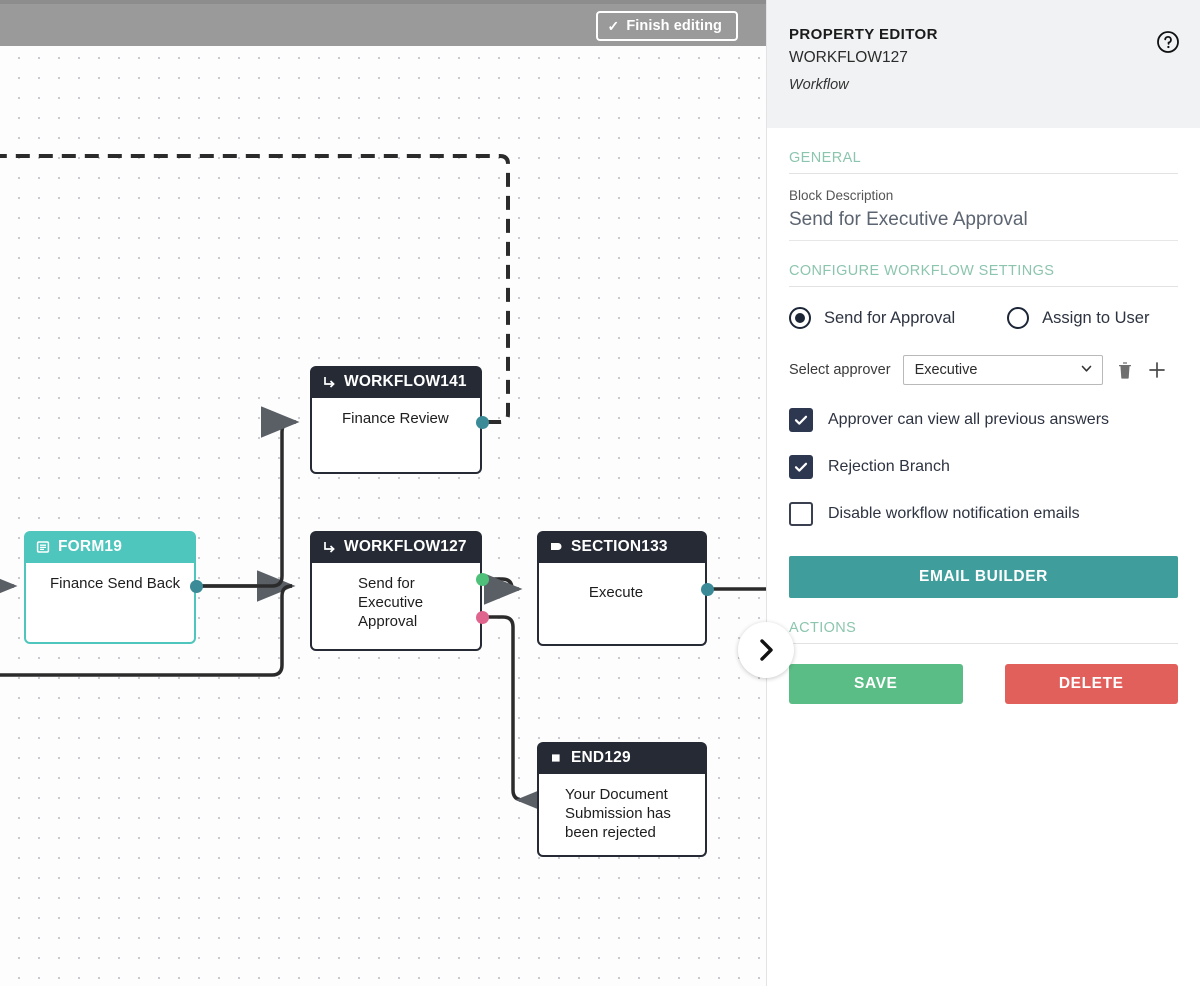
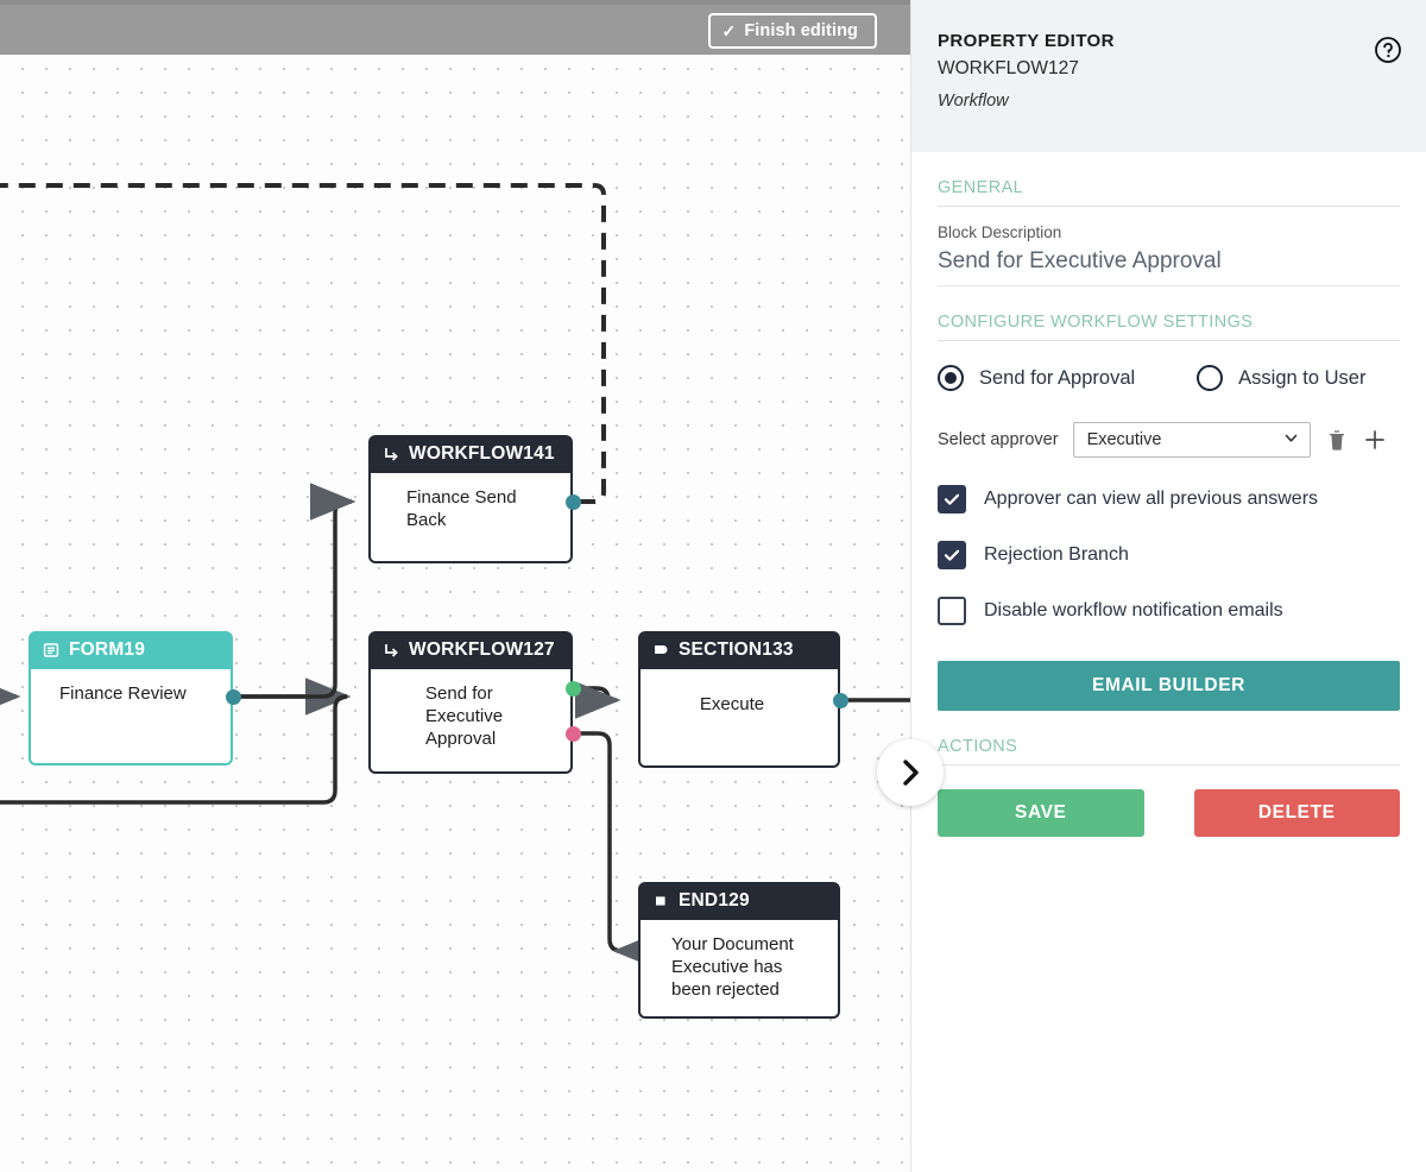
  WORKFLOW141
- Finance Review
+ Finance Send Back
  FORM19
- Finance Send Back
+ Finance Review
  WORKFLOW127
  Send for Executive Approval
  SECTION133
  Execute
  END129
- Your Document Submission has been rejected
+ Your Document Executive has been rejected
  ✓
  Finish editing
  PROPERTY EDITOR
  WORKFLOW127
  Workflow
  GENERAL
  Block Description
  Send for Executive Approval
  CONFIGURE WORKFLOW SETTINGS
  Send for Approval
  Assign to User
  Select approver
  Executive
  Approver can view all previous answers
  Rejection Branch
  Disable workflow notification emails
  EMAIL BUILDER
  ACTIONS
  SAVE
  DELETE
